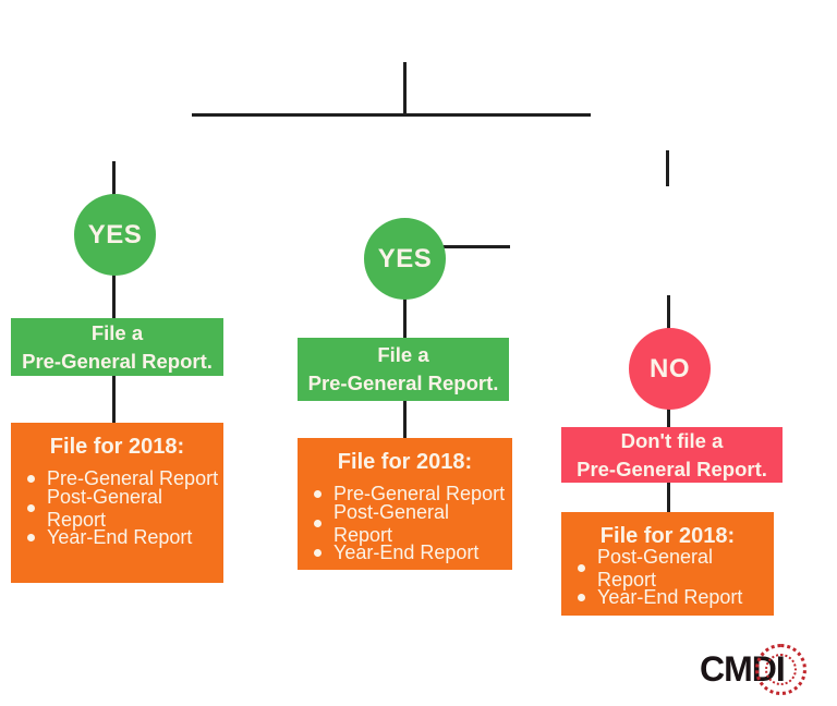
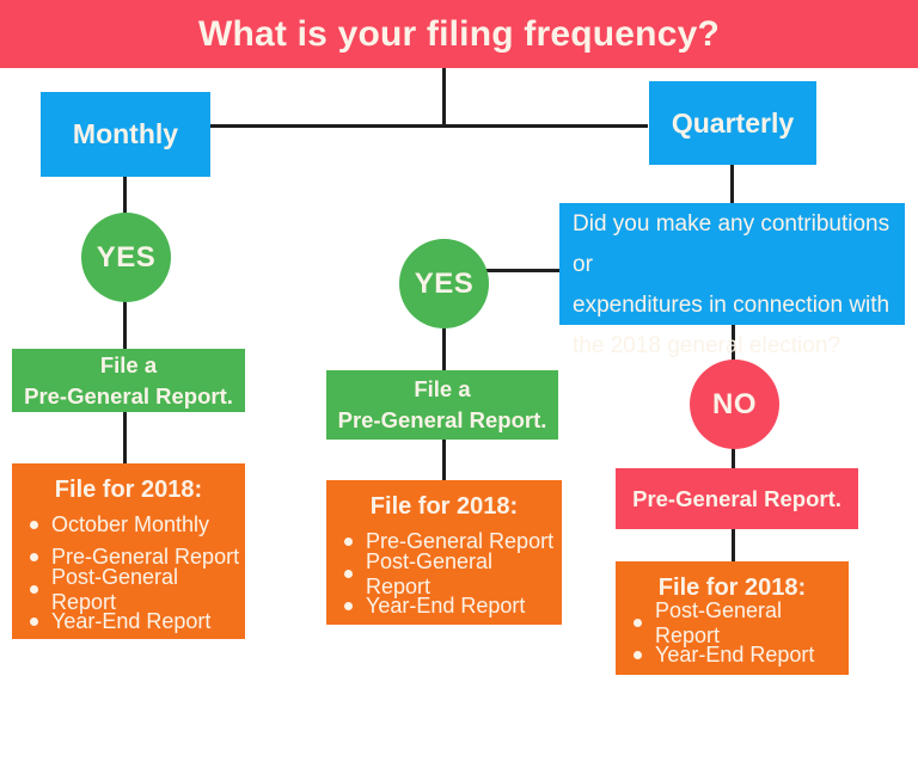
+ What is your filing frequency?
+ Monthly
+ Quarterly
  YES
  YES
  NO
+ Did you make any contributions or
+ expenditures in connection with
+ the 2018 general election?
  File a
  Pre-General Report.
  File a
  Pre-General Report.
- Don't file a
  Pre-General Report.
  File for 2018:
+ October Monthly
  Pre-General Report
  Post-General Report
  Year-End Report
  File for 2018:
  Pre-General Report
  Post-General Report
  Year-End Report
  File for 2018:
  Post-General Report
  Year-End Report
- CMDI
